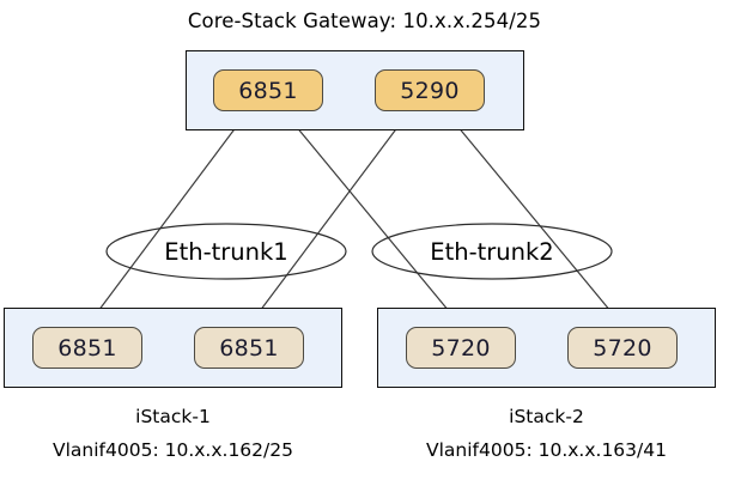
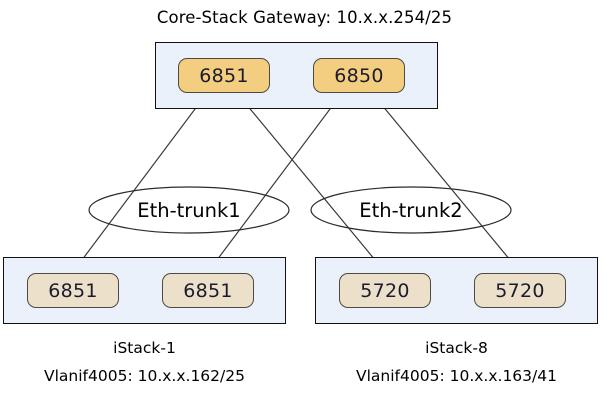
  Core-Stack Gateway: 10.x.x.254/25
  6851
- 5290
+ 6850
  Eth-trunk1
  Eth-trunk2
  6851
  6851
  5720
  5720
  iStack-1
  Vlanif4005: 10.x.x.162/25
- iStack-2
+ iStack-8
  Vlanif4005: 10.x.x.163/41
